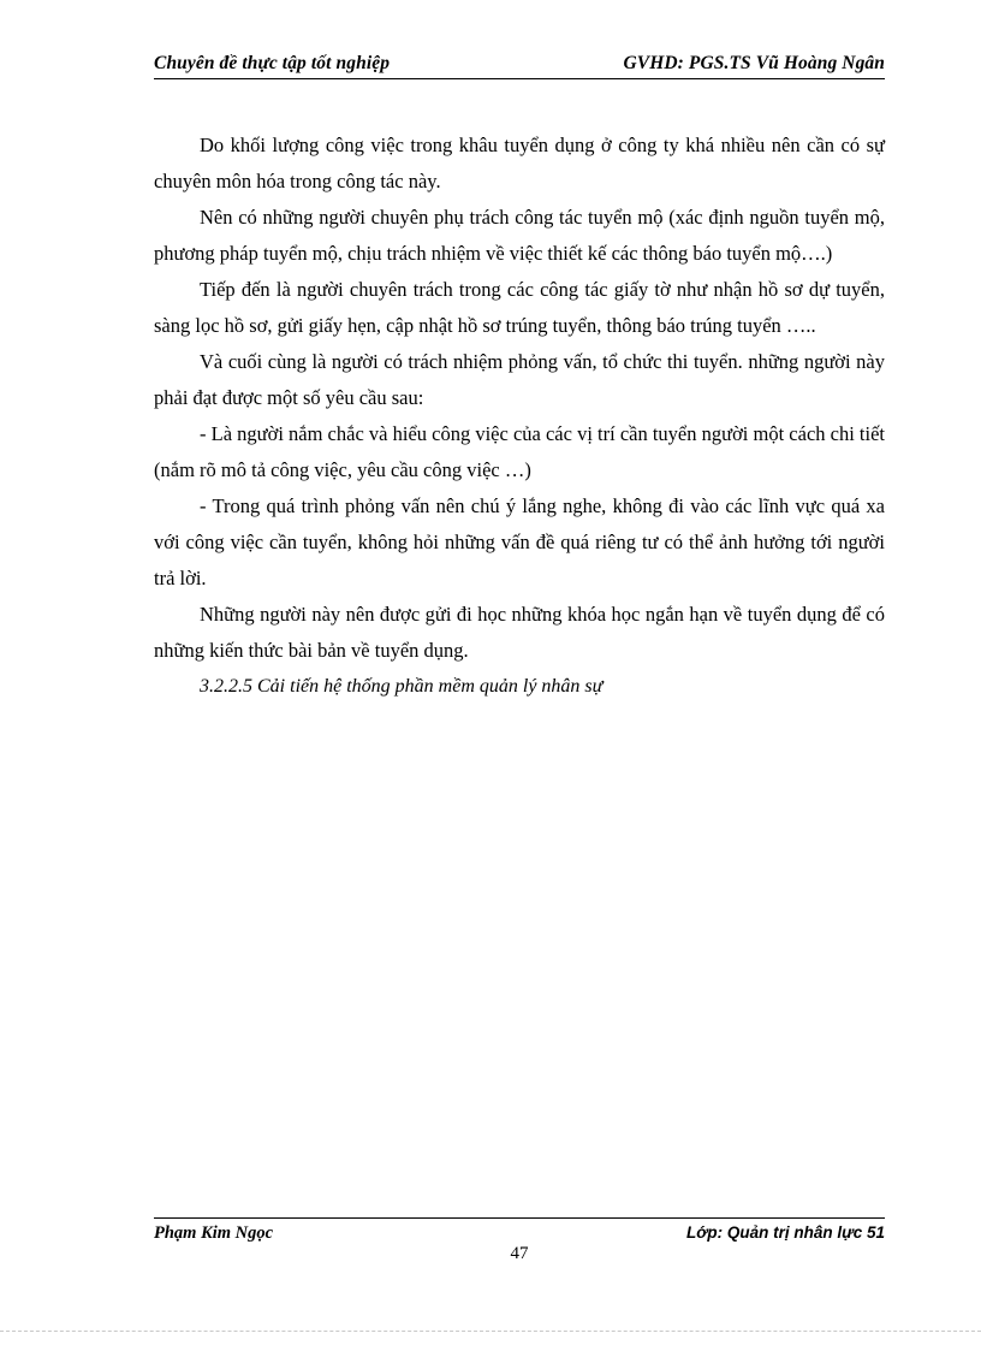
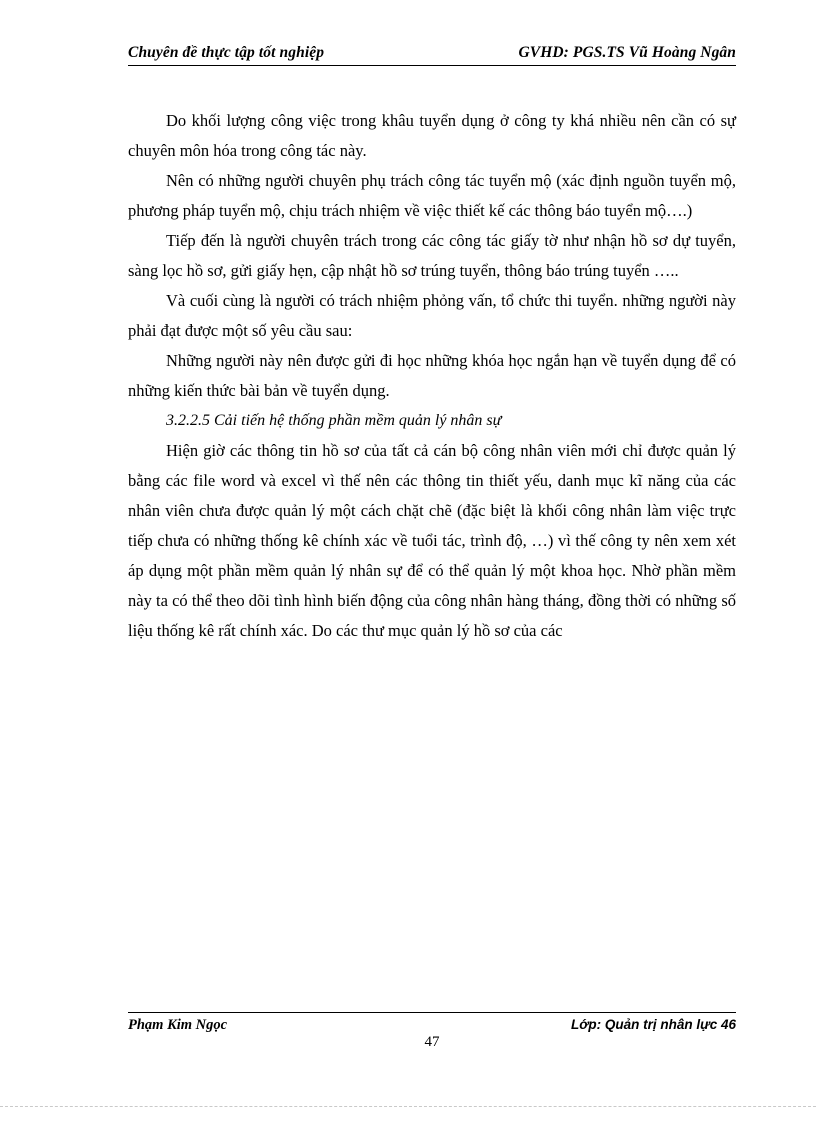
  Chuyên đề thực tập tốt nghiệp
  GVHD: PGS.TS Vũ Hoàng Ngân
  Do khối lượng công việc trong khâu tuyển dụng ở công ty khá nhiều nên cần có sự chuyên môn hóa trong công tác này.
  Nên có những người chuyên phụ trách công tác tuyển mộ (xác định nguồn tuyển mộ, phương pháp tuyển mộ, chịu trách nhiệm về việc thiết kế các thông báo tuyển mộ….)
  Tiếp đến là người chuyên trách trong các công tác giấy tờ như nhận hồ sơ dự tuyển, sàng lọc hồ sơ, gửi giấy hẹn, cập nhật hồ sơ trúng tuyển, thông báo trúng tuyển …..
  Và cuối cùng là người có trách nhiệm phỏng vấn, tổ chức thi tuyển. những người này phải đạt được một số yêu cầu sau:
- - Là người nắm chắc và hiểu công việc của các vị trí cần tuyển người một cách chi tiết (nắm rõ mô tả công việc, yêu cầu công việc …)
- - Trong quá trình phỏng vấn nên chú ý lắng nghe, không đi vào các lĩnh vực quá xa với công việc cần tuyển, không hỏi những vấn đề quá riêng tư có thể ảnh hưởng tới người trả lời.
  Những người này nên được gửi đi học những khóa học ngắn hạn về tuyển dụng để có những kiến thức bài bản về tuyển dụng.
  3.2.2.5 Cải tiến hệ thống phần mềm quản lý nhân sự
+ Hiện giờ các thông tin hồ sơ của tất cả cán bộ công nhân viên mới chỉ được quản lý bằng các file word và excel vì thế nên các thông tin thiết yếu, danh mục kĩ năng của các nhân viên chưa được quản lý một cách chặt chẽ (đặc biệt là khối công nhân làm việc trực tiếp chưa có những thống kê chính xác về tuổi tác, trình độ, …) vì thế công ty nên xem xét áp dụng một phần mềm quản lý nhân sự để có thể quản lý một khoa học. Nhờ phần mềm này ta có thể theo dõi tình hình biến động của công nhân hàng tháng, đồng thời có những số liệu thống kê rất chính xác. Do các thư mục quản lý hồ sơ của các
  Phạm Kim Ngọc
- Lớp: Quản trị nhân lực 51
+ Lớp: Quản trị nhân lực 46
  47
